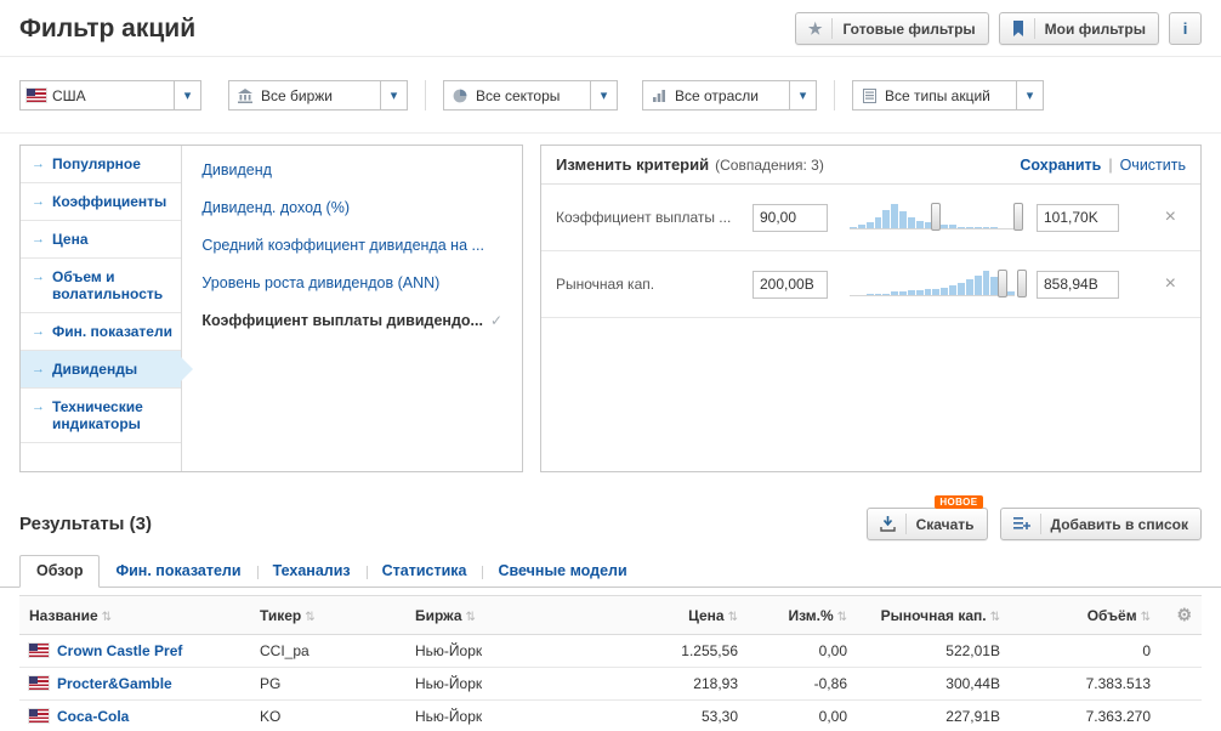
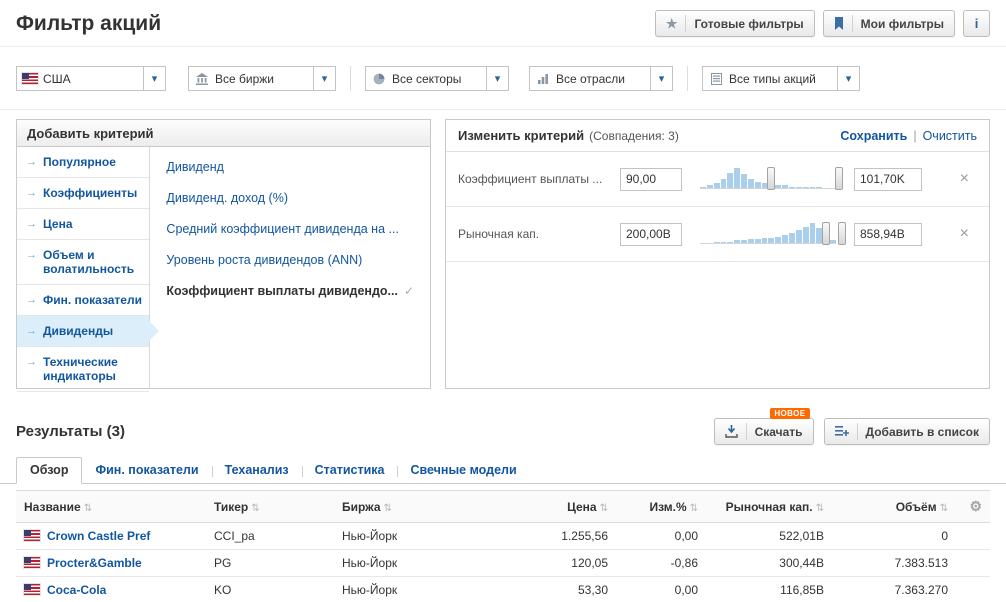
  Фильтр акций
  ★
  Готовые фильтры
  Мои фильтры
  i
  США
  ▾
  Все биржи
  ▾
  Все секторы
  ▾
  Все отрасли
  ▾
  Все типы акций
  ▾
+ Добавить критерий
  →
  Популярное
  →
  Коэффициенты
  →
  Цена
  →
  Объем и волатильность
  →
  Фин. показатели
  →
  Дивиденды
  →
  Технические индикаторы
  Дивиденд
  Дивиденд. доход (%)
  Средний коэффициент дивиденда на ...
  Уровень роста дивидендов (ANN)
  Коэффициент выплаты дивидендо... ✓
  Изменить критерий
  (Совпадения: 3)
  Сохранить
  |
  Очистить
  Коэффициент выплаты ...
  90,00
  101,70K
  ×
  Рыночная кап.
  200,00B
  858,94B
  ×
  Результаты (3)
  НОВОЕ
  Скачать
  Добавить в список
  Обзор
  Фин. показатели
  Теханализ
  Статистика
  Свечные модели
  Название ⇅	Тикер ⇅	Биржа ⇅	Цена ⇅	Изм.% ⇅	Рыночная кап. ⇅	Объём ⇅	⚙
  Crown Castle Pref	CCI_pa	Нью-Йорк	1.255,56	0,00	522,01B	0
- Procter&Gamble	PG	Нью-Йорк	218,93	-0,86	300,44B	7.383.513
+ Procter&Gamble	PG	Нью-Йорк	120,05	-0,86	300,44B	7.383.513
- Coca-Cola	KO	Нью-Йорк	53,30	0,00	227,91B	7.363.270
+ Coca-Cola	KO	Нью-Йорк	53,30	0,00	116,85B	7.363.270
